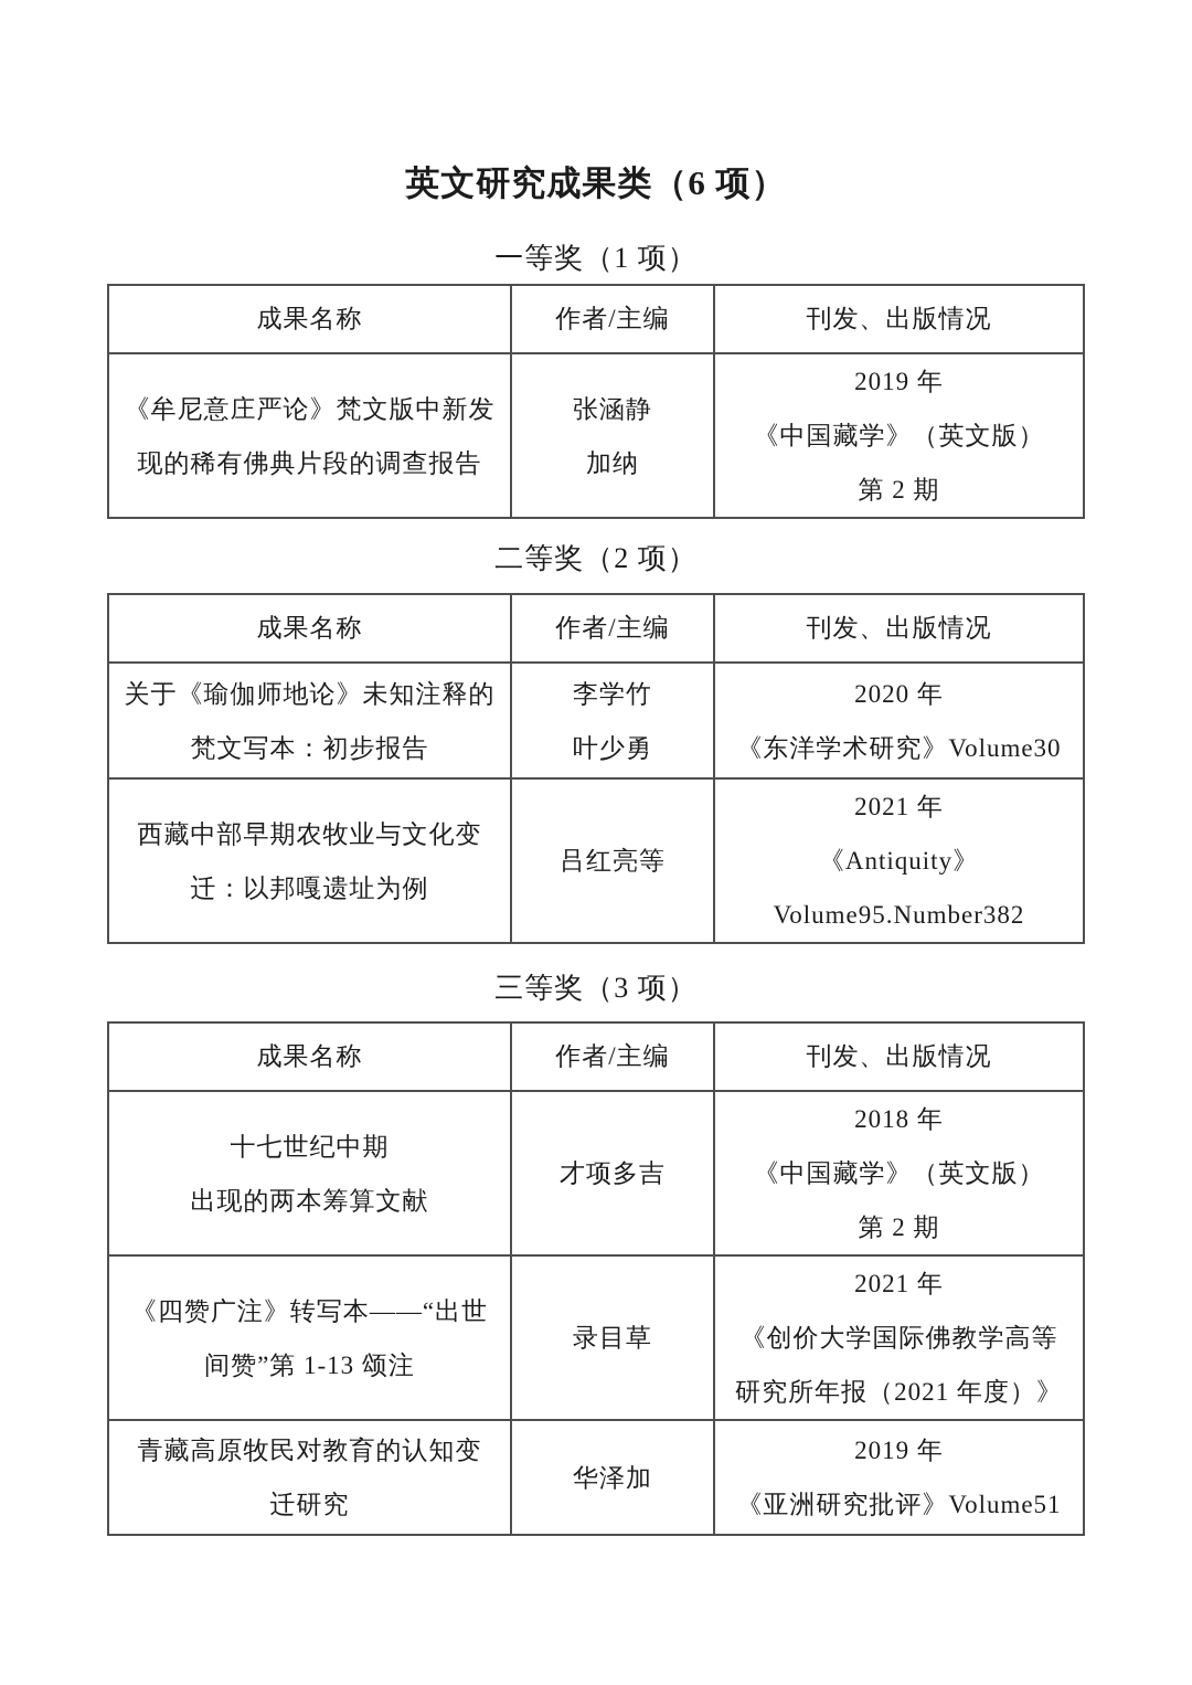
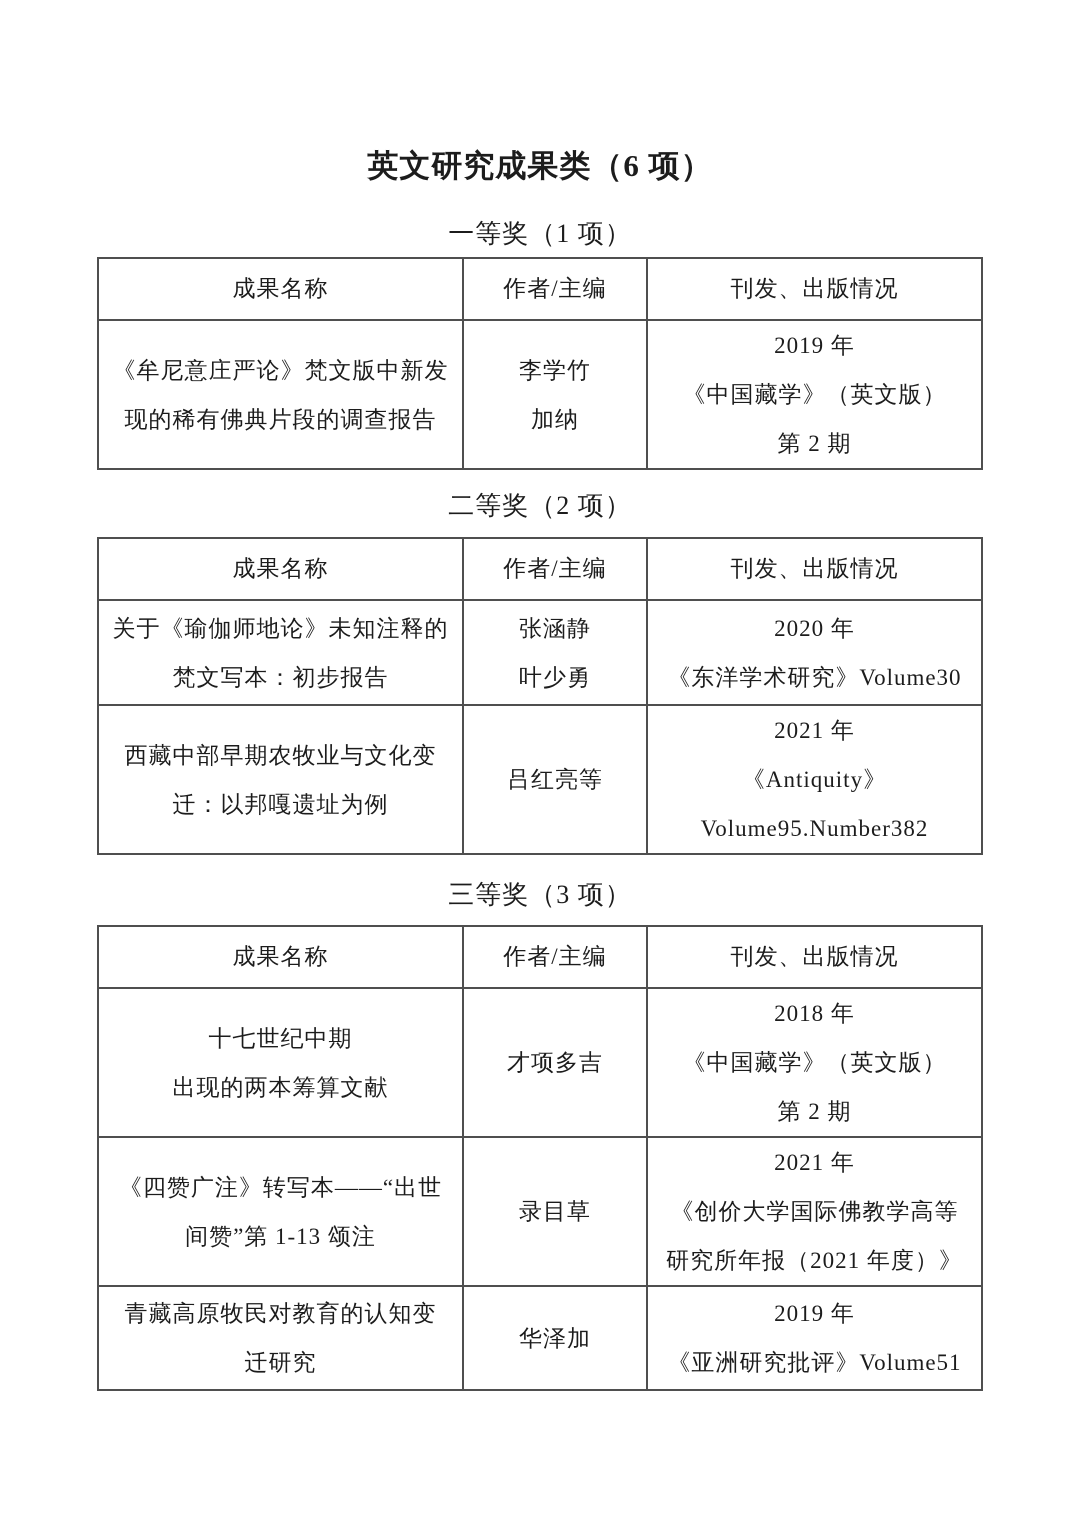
  英文研究成果类（6 项）
  一等奖（1 项）
  成果名称	作者/主编	刊发、出版情况
- 《牟尼意庄严论》梵文版中新发 现的稀有佛典片段的调查报告	张涵静 加纳	2019 年 《中国藏学》（英文版） 第 2 期
+ 《牟尼意庄严论》梵文版中新发 现的稀有佛典片段的调查报告	李学竹 加纳	2019 年 《中国藏学》（英文版） 第 2 期
  二等奖（2 项）
  成果名称	作者/主编	刊发、出版情况
- 关于《瑜伽师地论》未知注释的 梵文写本：初步报告	李学竹 叶少勇	2020 年 《东洋学术研究》Volume30
+ 关于《瑜伽师地论》未知注释的 梵文写本：初步报告	张涵静 叶少勇	2020 年 《东洋学术研究》Volume30
  西藏中部早期农牧业与文化变 迁：以邦嘎遗址为例	吕红亮等	2021 年 《Antiquity》 Volume95.Number382
  三等奖（3 项）
  成果名称	作者/主编	刊发、出版情况
  十七世纪中期 出现的两本筹算文献	才项多吉	2018 年 《中国藏学》（英文版） 第 2 期
  《四赞广注》转写本——“出世 间赞”第 1-13 颂注	录目草	2021 年 《创价大学国际佛教学高等 研究所年报（2021 年度）》
  青藏高原牧民对教育的认知变 迁研究	华泽加	2019 年 《亚洲研究批评》Volume51
